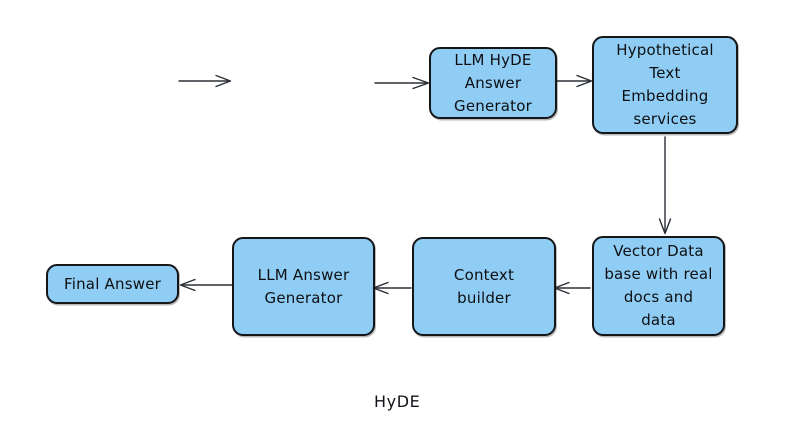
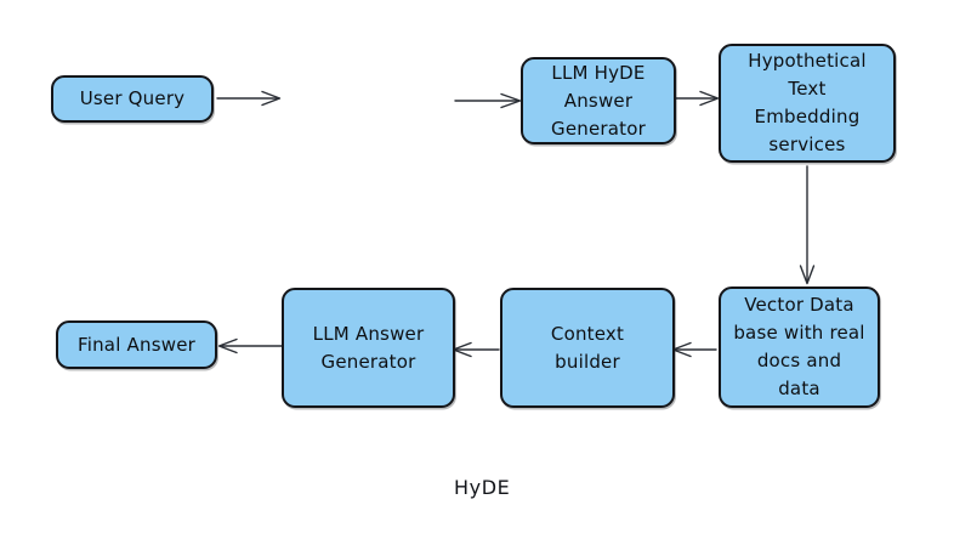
+ User Query
  LLM HyDE
  Answer
  Generator
  Hypothetical
  Text
  Embedding
  services
  Vector Data
  base with real
  docs and
  data
  Context
  builder
  LLM Answer
  Generator
  Final Answer
  HyDE
